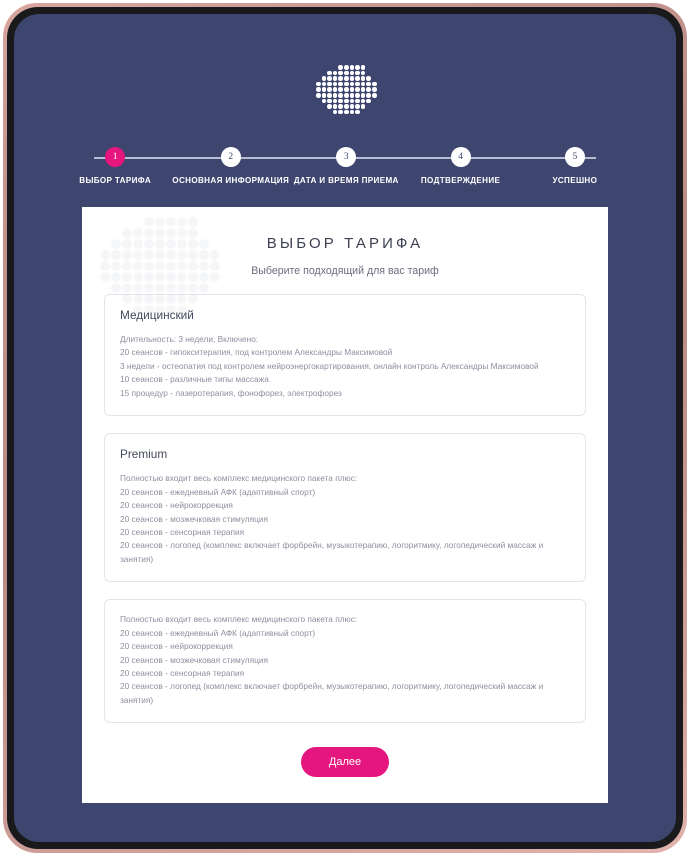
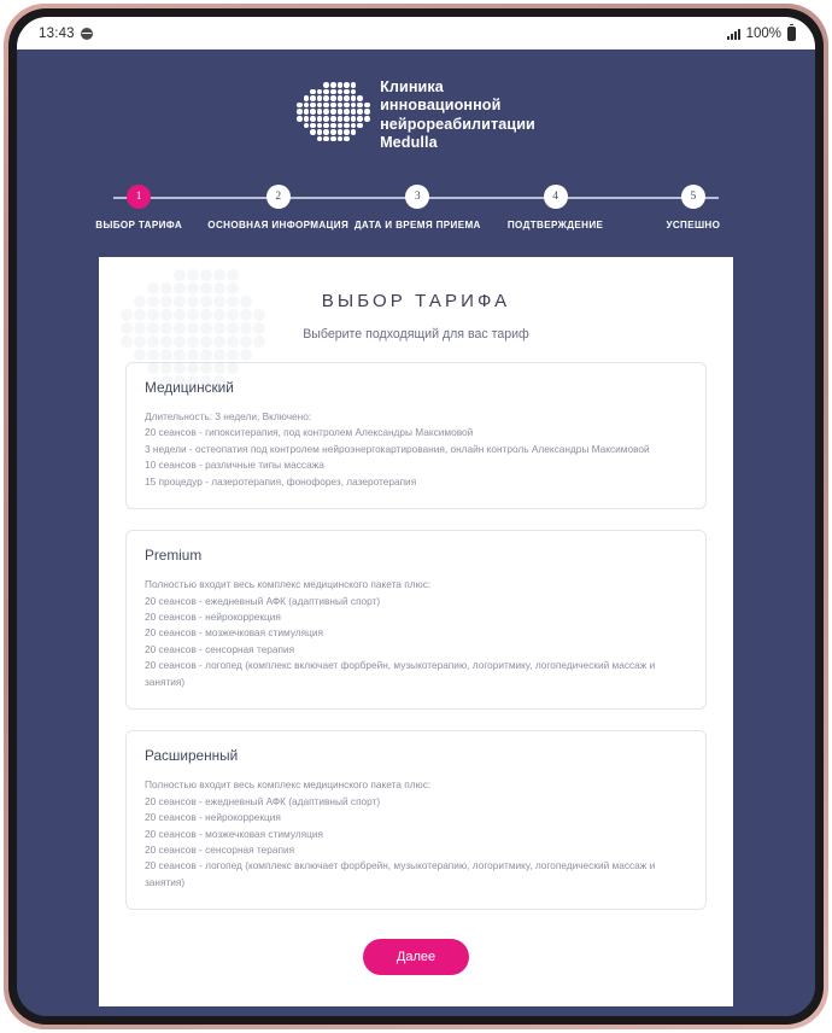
+ 13:43
+ 100%
+ Клиника
+ инновационной
+ нейрореабилитации
+ Medulla
  1
  ВЫБОР ТАРИФА
  2
  ОСНОВНАЯ ИНФОРМАЦИЯ
  3
  ДАТА И ВРЕМЯ ПРИЕМА
  4
  ПОДТВЕРЖДЕНИЕ
  5
  УСПЕШНО
  ВЫБОР ТАРИФА
  Выберите подходящий для вас тариф
  Медицинский
  Длительность: 3 недели, Включено:
  20 сеансов - гипокситерапия, под контролем Александры Максимовой
  3 недели - остеопатия под контролем нейроэнергокартирования, онлайн контроль Александры Максимовой
  10 сеансов - различные типы массажа
- 15 процедур - лазеротерапия, фонофорез, электрофорез
+ 15 процедур - лазеротерапия, фонофорез, лазеротерапия
  Premium
  Полностью входит весь комплекс медицинского пакета плюс:
  20 сеансов - ежедневный АФК (адаптивный спорт)
  20 сеансов - нейрокоррекция
  20 сеансов - мозжечковая стимуляция
  20 сеансов - сенсорная терапия
  20 сеансов - логопед (комплекс включает форбрейн, музыкотерапию, логоритмику, логопедический массаж и занятия)
+ Расширенный
  Полностью входит весь комплекс медицинского пакета плюс:
  20 сеансов - ежедневный АФК (адаптивный спорт)
  20 сеансов - нейрокоррекция
  20 сеансов - мозжечковая стимуляция
  20 сеансов - сенсорная терапия
  20 сеансов - логопед (комплекс включает форбрейн, музыкотерапию, логоритмику, логопедический массаж и занятия)
  Далее
